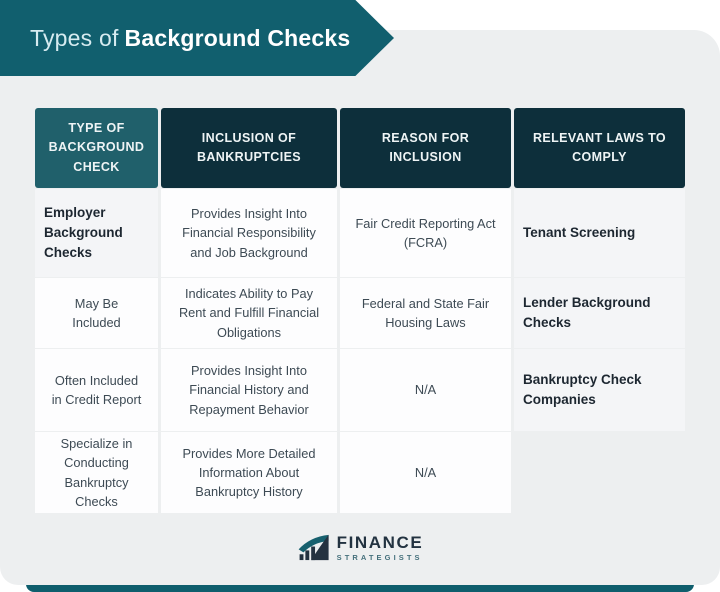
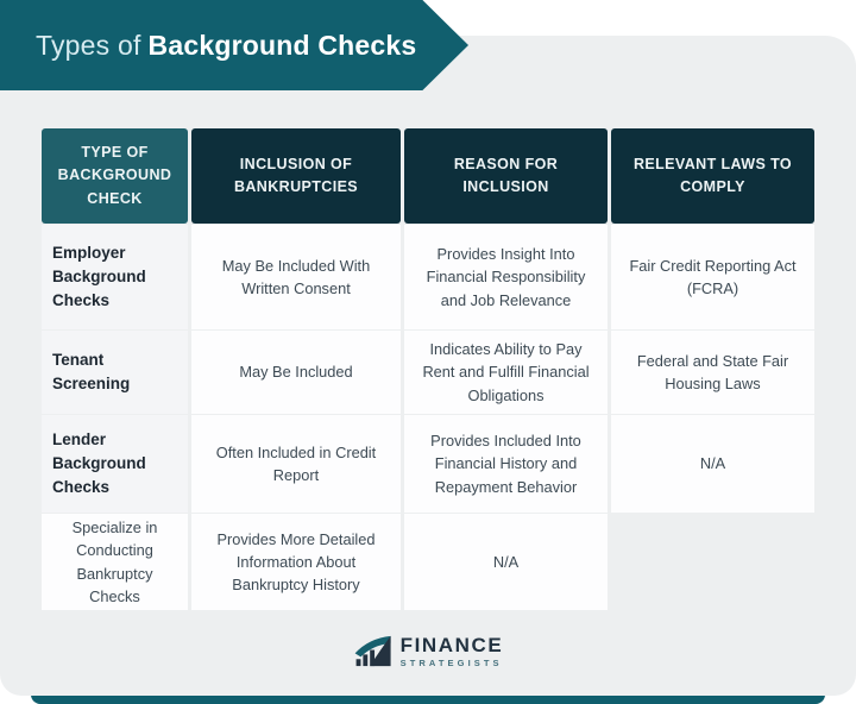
  Types of
  Background Checks
  TYPE OF BACKGROUND CHECK
  INCLUSION OF BANKRUPTCIES
  REASON FOR INCLUSION
  RELEVANT LAWS TO COMPLY
  Employer Background Checks
+ May Be Included With Written Consent
- Provides Insight Into Financial Responsibility and Job Background
+ Provides Insight Into Financial Responsibility and Job Relevance
  Fair Credit Reporting Act (FCRA)
  Tenant Screening
  May Be Included
  Indicates Ability to Pay Rent and Fulfill Financial Obligations
  Federal and State Fair Housing Laws
  Lender Background Checks
  Often Included in Credit Report
- Provides Insight Into Financial History and Repayment Behavior
+ Provides Included Into Financial History and Repayment Behavior
  N/A
- Bankruptcy Check Companies
  Specialize in Conducting Bankruptcy Checks
  Provides More Detailed Information About Bankruptcy History
  N/A
  FINANCE
  STRATEGISTS
